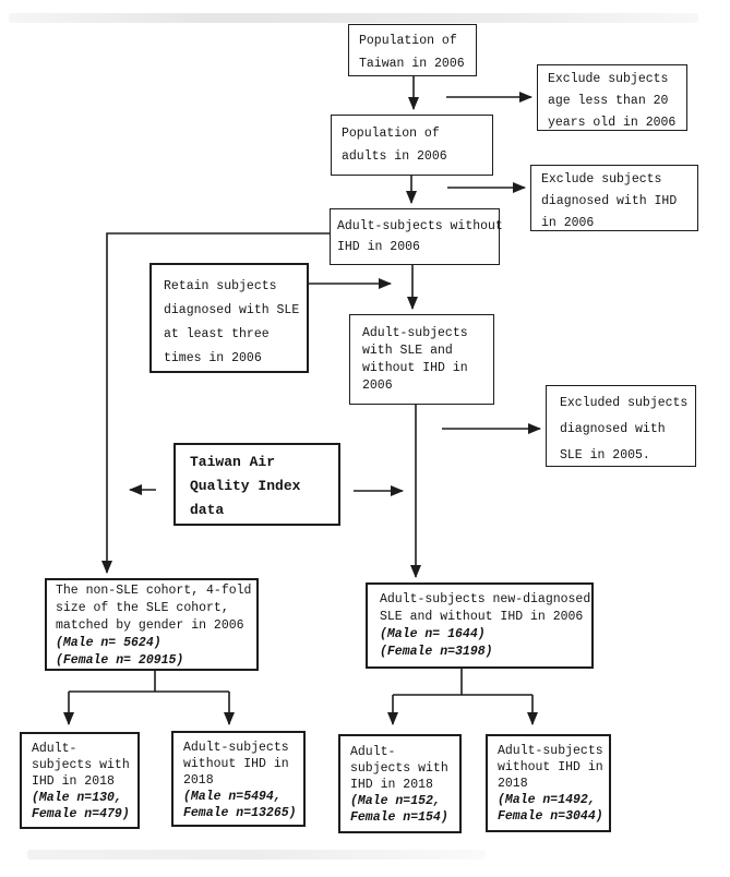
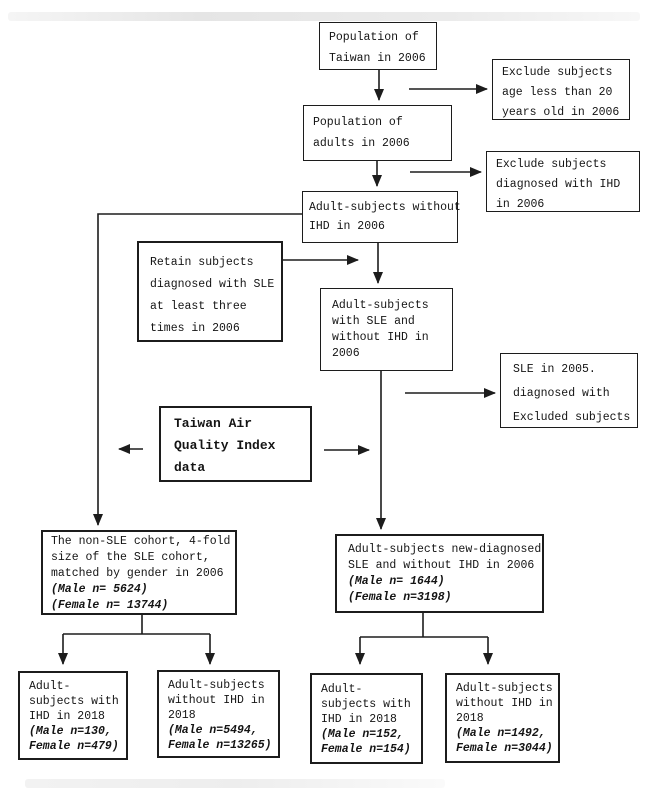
  Population of
  Taiwan in 2006
  Exclude subjects
  age less than 20
  years old in 2006
  Population of
  adults in 2006
  Exclude subjects
  diagnosed with IHD
  in 2006
  Adult-subjects without
  IHD in 2006
  Retain subjects
  diagnosed with SLE
  at least three
  times in 2006
  Adult-subjects
  with SLE and
  without IHD in
  2006
- Excluded subjects
+ SLE in 2005.
  diagnosed with
- SLE in 2005.
+ Excluded subjects
  Taiwan Air
  Quality Index
  data
  The non-SLE cohort, 4-fold
  size of the SLE cohort,
  matched by gender in 2006
  (Male n= 5624)
- (Female n= 20915)
+ (Female n= 13744)
  Adult-subjects new-diagnosed
  SLE and without IHD in 2006
  (Male n= 1644)
  (Female n=3198)
  Adult-
  subjects with
  IHD in 2018
  (Male n=130,
  Female n=479)
  Adult-subjects
  without IHD in
  2018
  (Male n=5494,
  Female n=13265)
  Adult-
  subjects with
  IHD in 2018
  (Male n=152,
  Female n=154)
  Adult-subjects
  without IHD in
  2018
  (Male n=1492,
  Female n=3044)
